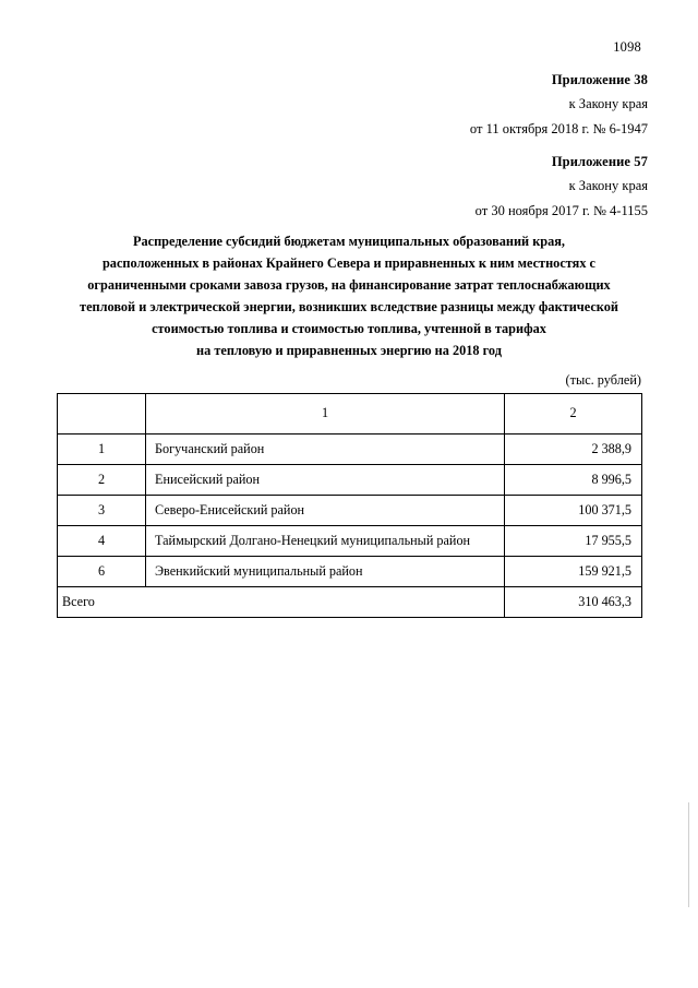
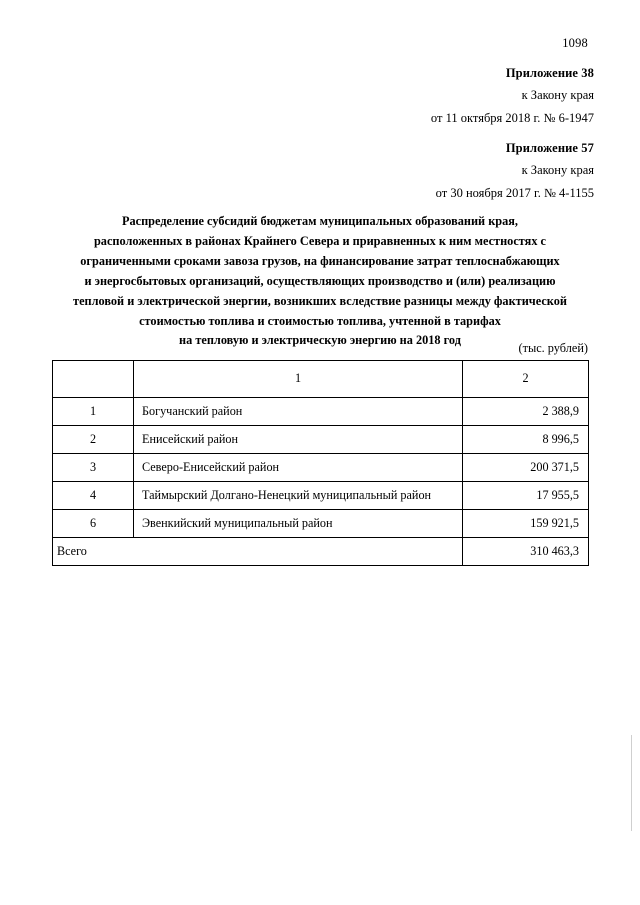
  1098
  Приложение 38
  к Закону края
  от 11 октября 2018 г. № 6-1947
  Приложение 57
  к Закону края
  от 30 ноября 2017 г. № 4-1155
  Распределение субсидий бюджетам муниципальных образований края,
  расположенных в районах Крайнего Севера и приравненных к ним местностях с
  ограниченными сроками завоза грузов, на финансирование затрат теплоснабжающих
+ и энергосбытовых организаций, осуществляющих производство и (или) реализацию
  тепловой и электрической энергии, возникших вследствие разницы между фактической
  стоимостью топлива и стоимостью топлива, учтенной в тарифах
- на тепловую и приравненных энергию на 2018 год
+ на тепловую и электрическую энергию на 2018 год
  (тыс. рублей)
  	1	2
  1	Богучанский район	2 388,9
  2	Енисейский район	8 996,5
- 3	Северо-Енисейский район	100 371,5
+ 3	Северо-Енисейский район	200 371,5
  4	Таймырский Долгано-Ненецкий муниципальный район	17 955,5
  6	Эвенкийский муниципальный район	159 921,5
  Всего	310 463,3
